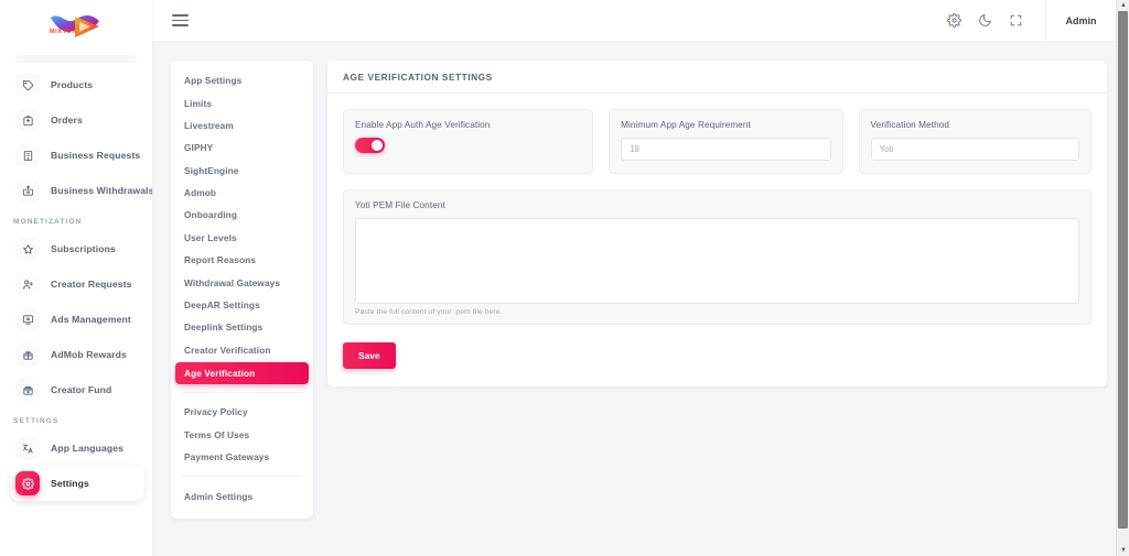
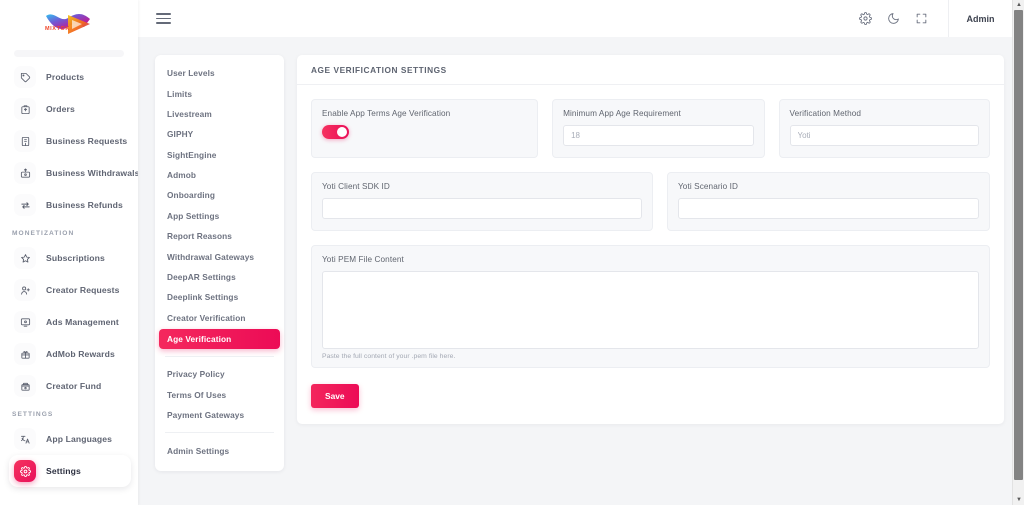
  Products
  Orders
  Business Requests
  Business Withdrawals
+ Business Refunds
  Subscriptions
  Creator Requests
  Ads Management
  AdMob Rewards
  Creator Fund
  App Languages
  Settings
  Admin
- App Settings
+ User Levels
  Limits
  Livestream
  GIPHY
  SightEngine
  Admob
  Onboarding
- User Levels
+ App Settings
  Report Reasons
  Withdrawal Gateways
  DeepAR Settings
  Deeplink Settings
  Creator Verification
  Age Verification
  Privacy Policy
  Terms Of Uses
  Payment Gateways
  Admin Settings
  AGE VERIFICATION SETTINGS
- Enable App Auth Age Verification
+ Enable App Terms Age Verification
  Minimum App Age Requirement
  18
  Verification Method
  Yoti
+ Yoti Client SDK ID
+ Yoti Scenario ID
  Yoti PEM File Content
  Save
